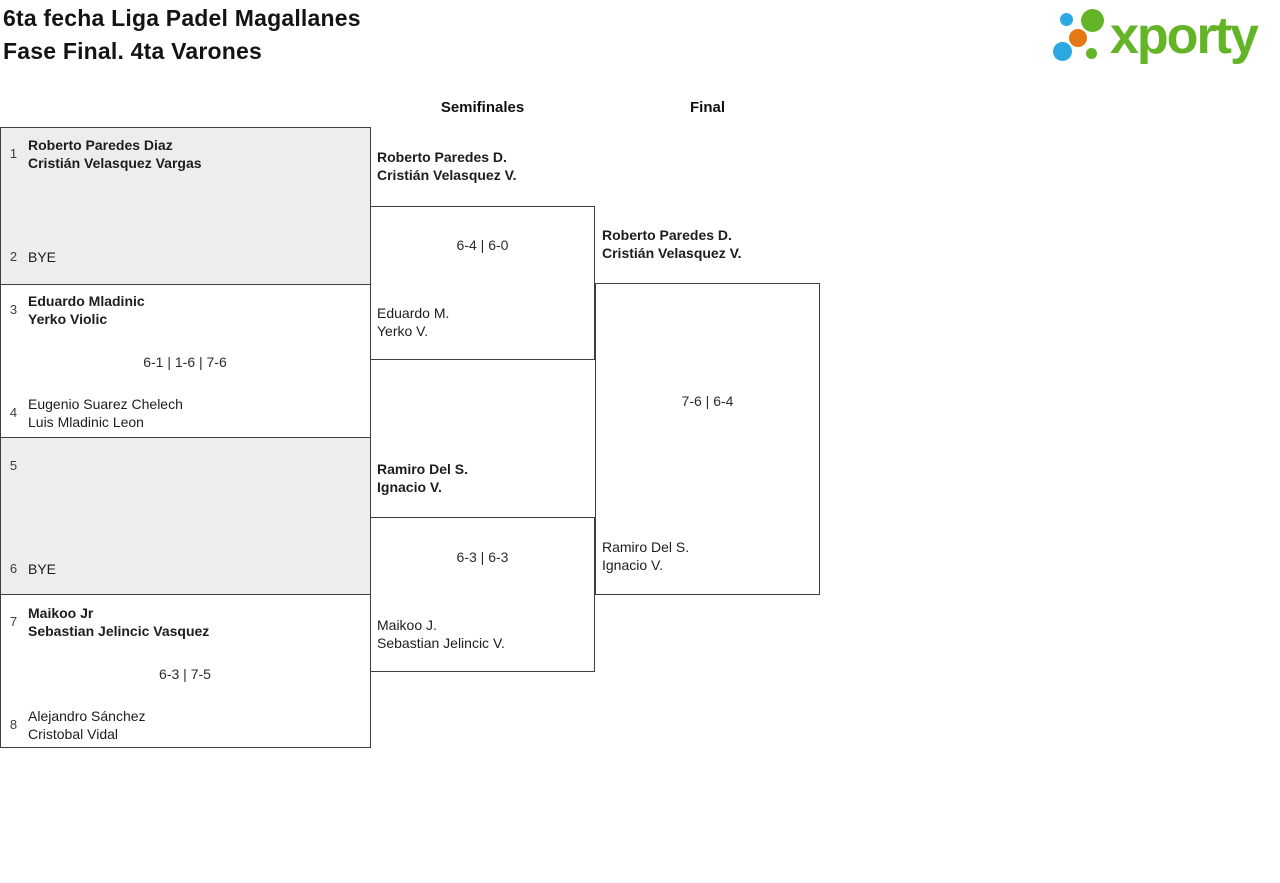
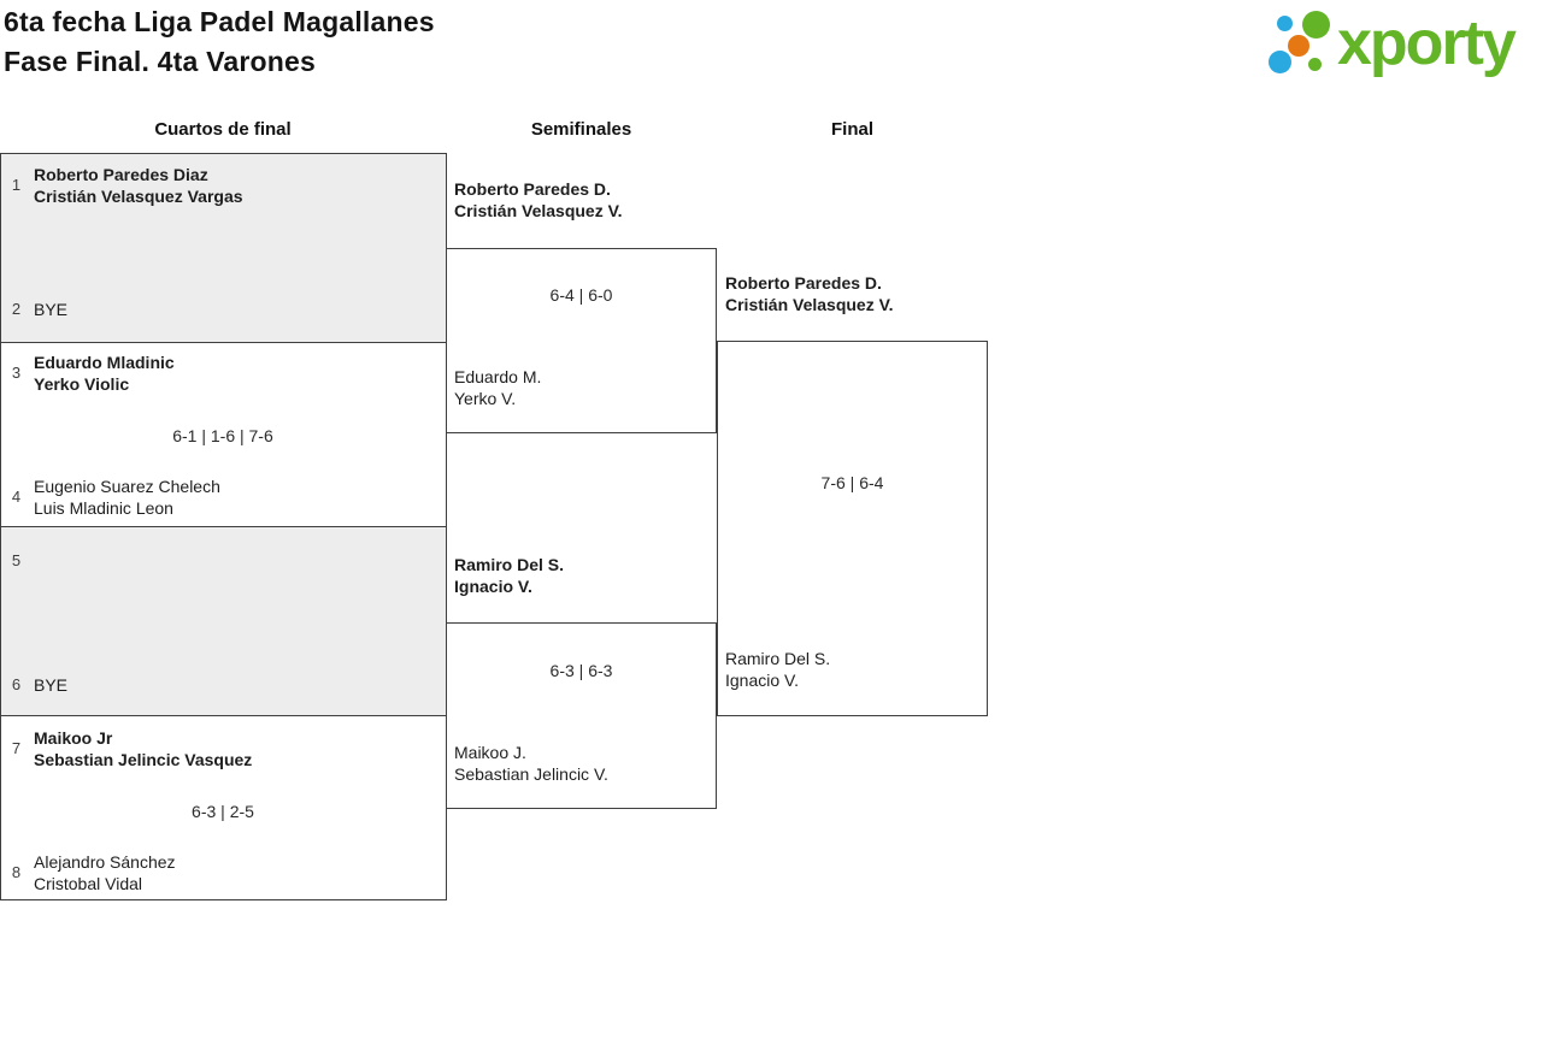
  6ta fecha Liga Padel Magallanes
  Fase Final. 4ta Varones
  xporty
+ Cuartos de final
  Semifinales
  Final
  1
  Roberto Paredes Diaz
  Cristián Velasquez Vargas
  2
  BYE
  3
  Eduardo Mladinic
  Yerko Violic
  6-1 | 1-6 | 7-6
  4
  Eugenio Suarez Chelech
  Luis Mladinic Leon
  5
  6
  BYE
  7
  Maikoo Jr
  Sebastian Jelincic Vasquez
- 6-3 | 7-5
+ 6-3 | 2-5
  8
  Alejandro Sánchez
  Cristobal Vidal
  Roberto Paredes D.
  Cristián Velasquez V.
  6-4 | 6-0
  Eduardo M.
  Yerko V.
  Ramiro Del S.
  Ignacio V.
  6-3 | 6-3
  Maikoo J.
  Sebastian Jelincic V.
  Roberto Paredes D.
  Cristián Velasquez V.
  7-6 | 6-4
  Ramiro Del S.
  Ignacio V.
